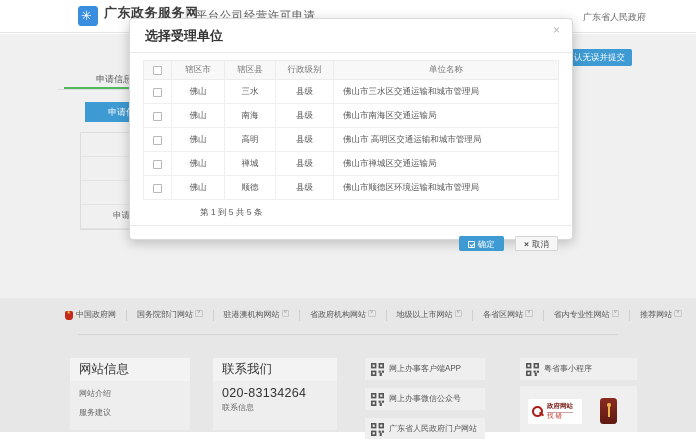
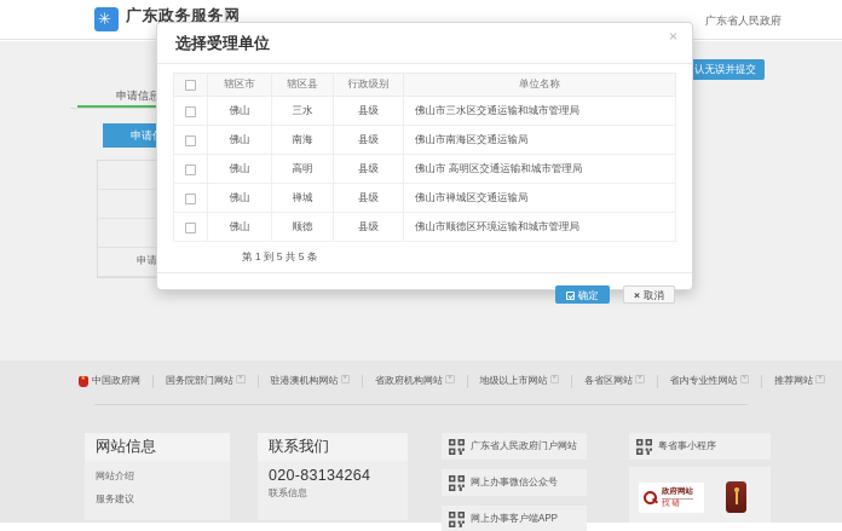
  广东政务服务网
- 平台公司经营许可申请
  广东省人民政府
  申请信息
  申请
  认无误并提交
  ×
  选择受理单位
  	辖区市	辖区县	行政级别	单位名称
  	佛山	三水	县级	佛山市三水区交通运输和城市管理局
  	佛山	南海	县级	佛山市南海区交通运输局
  	佛山	高明	县级	佛山市 高明区交通运输和城市管理局
  	佛山	禅城	县级	佛山市禅城区交通运输局
  	佛山	顺德	县级	佛山市顺德区环境运输和城市管理局
  第 1 到 5 共 5 条
  确定 × 取消
  中国政府网
  国务院部门网站
  驻港澳机构网站
  省政府机构网站
  地级以上市网站
  各省区网站
  省内专业性网站
  推荐网站
  网站信息
  网站介绍
  服务建议
  联系我们
  020-83134264
  联系信息
- 网上办事客户端APP
+ 广东省人民政府门户网站
  网上办事微信公众号
- 广东省人民政府门户网站
+ 网上办事客户端APP
  粤省事小程序
